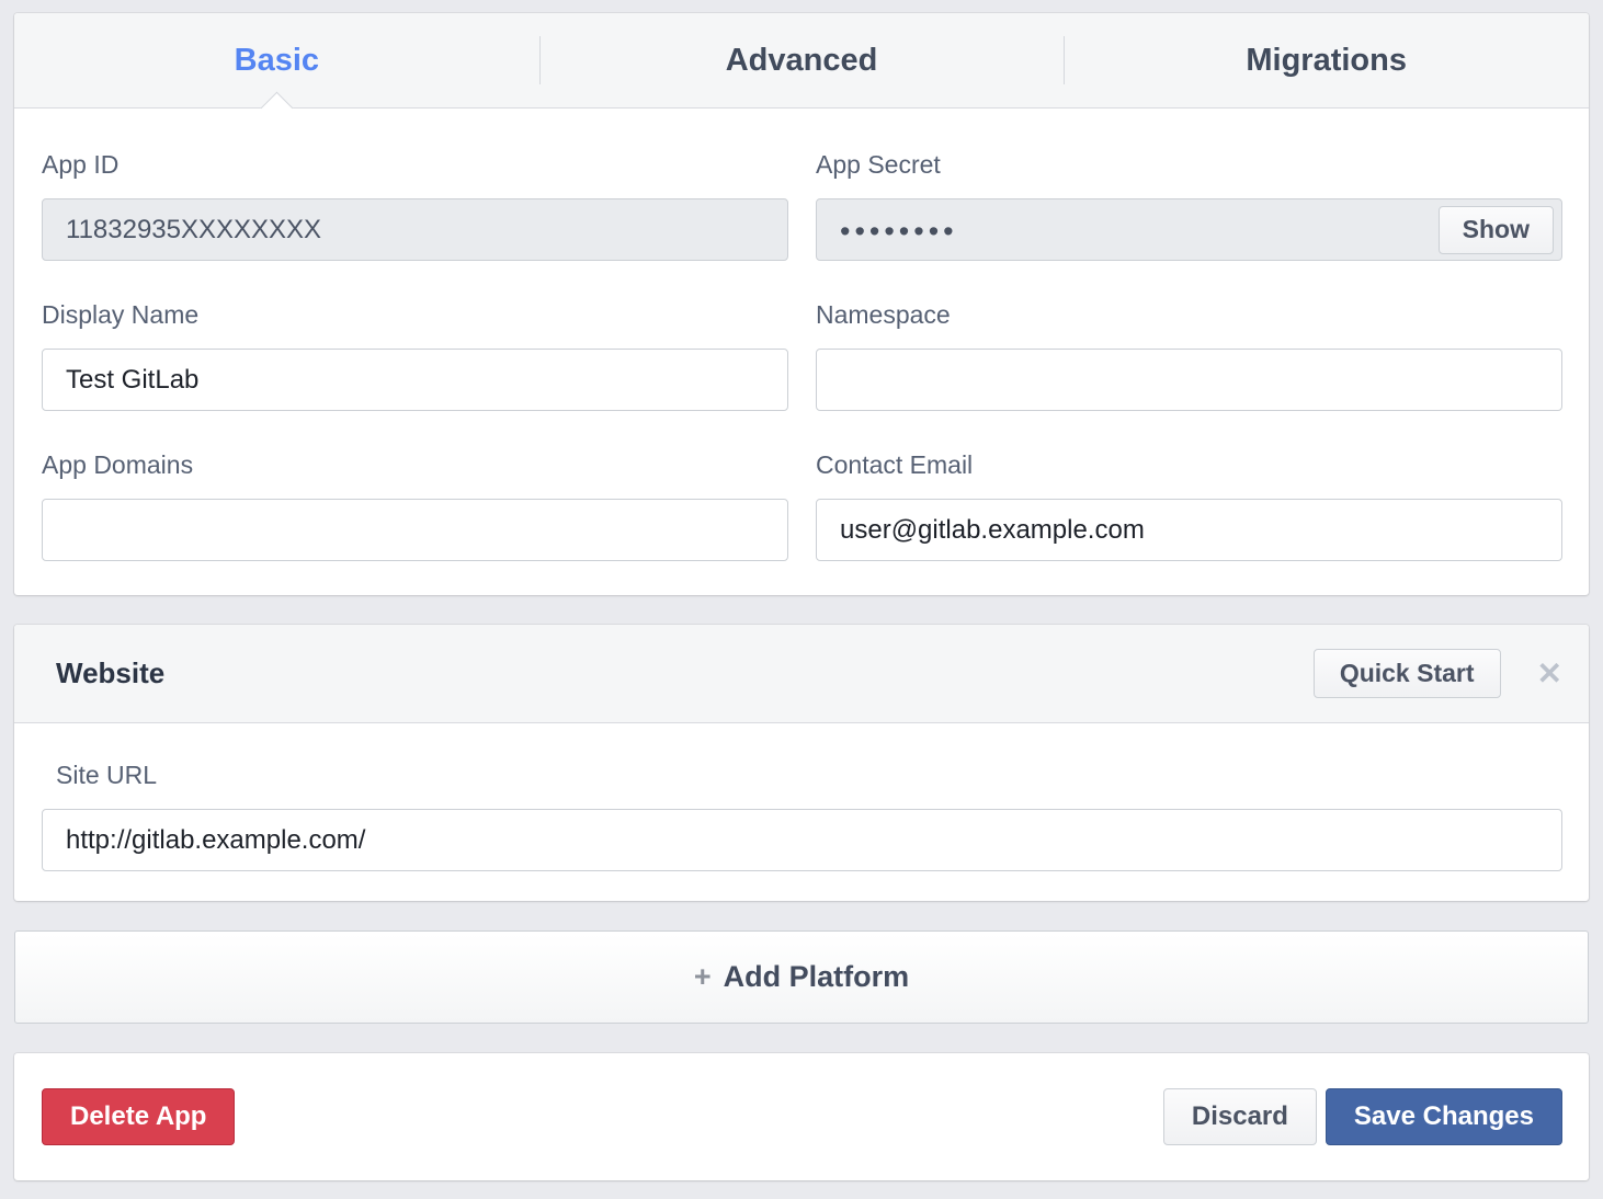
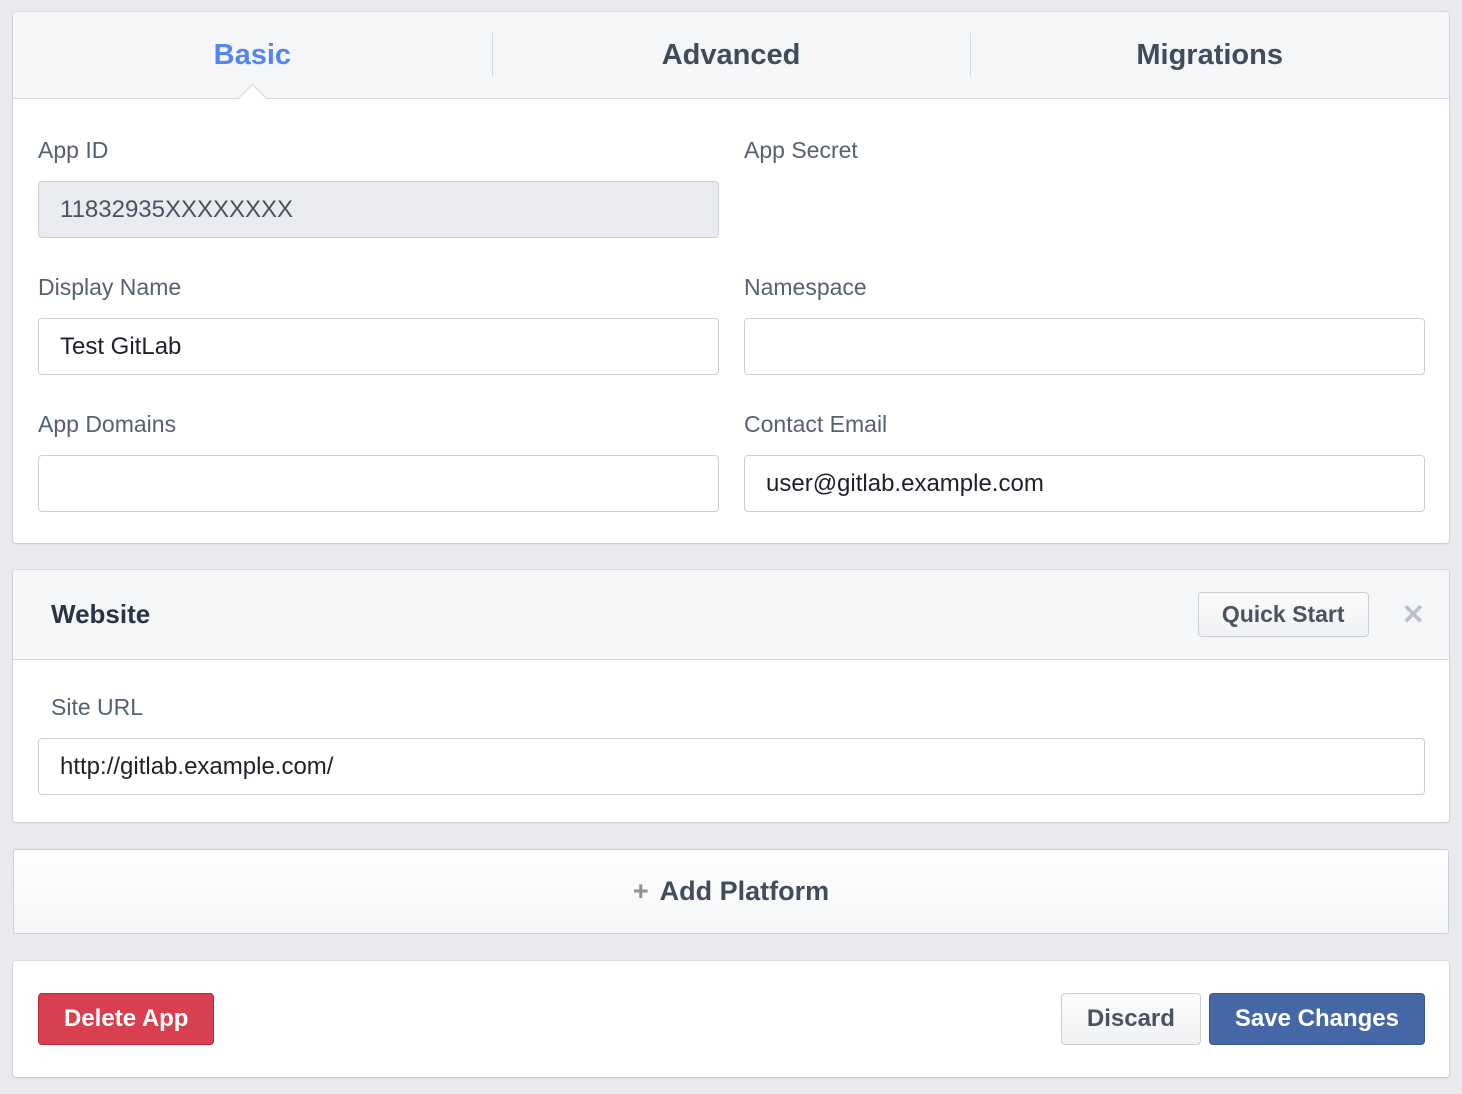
  Basic
  Advanced
  Migrations
  App ID
  11832935XXXXXXXX
  App Secret
- ••••••••
- Show
  Display Name
  Test GitLab
  Namespace
  App Domains
  Contact Email
  user@gitlab.example.com
  Website
  Quick Start
  ✕
  Site URL
  http://gitlab.example.com/
  +
  Add Platform
  Delete App
  Discard
  Save Changes
